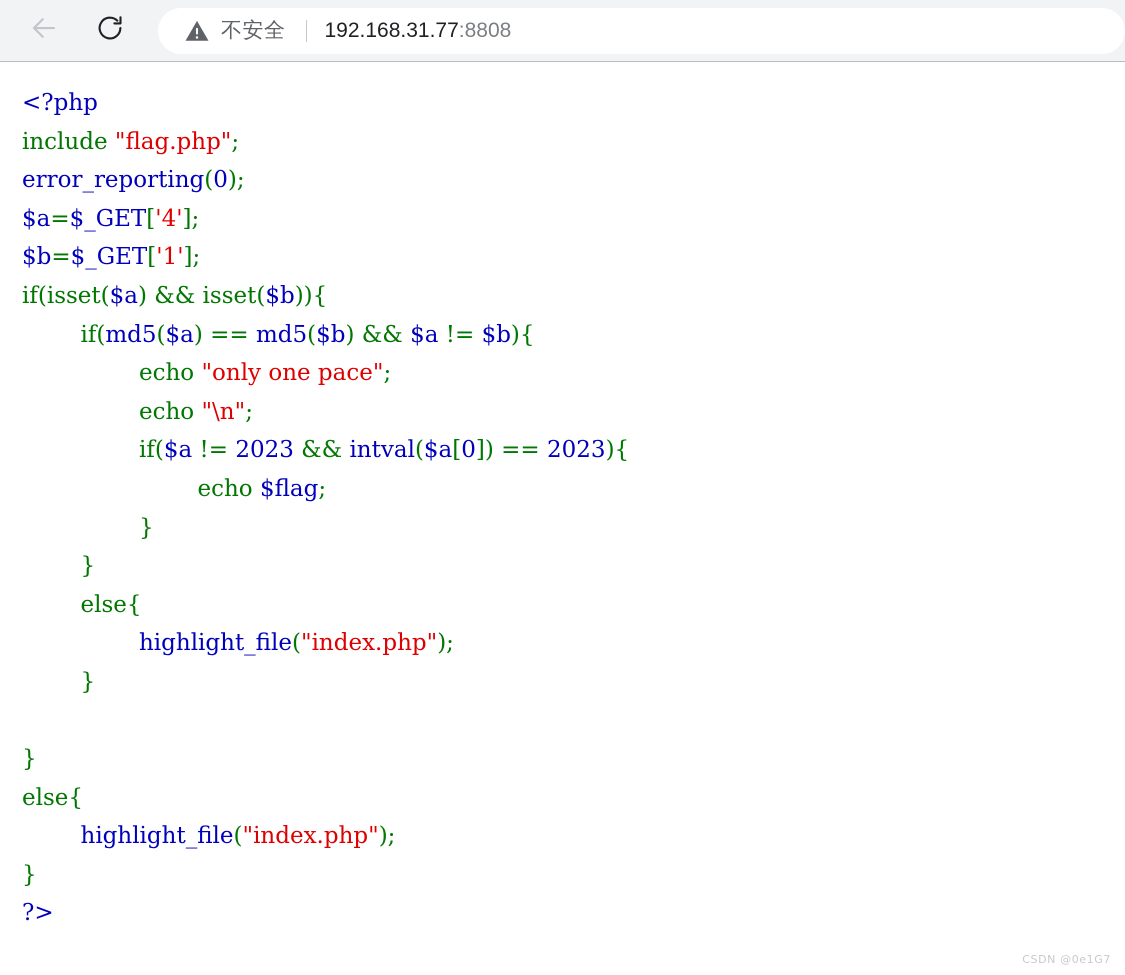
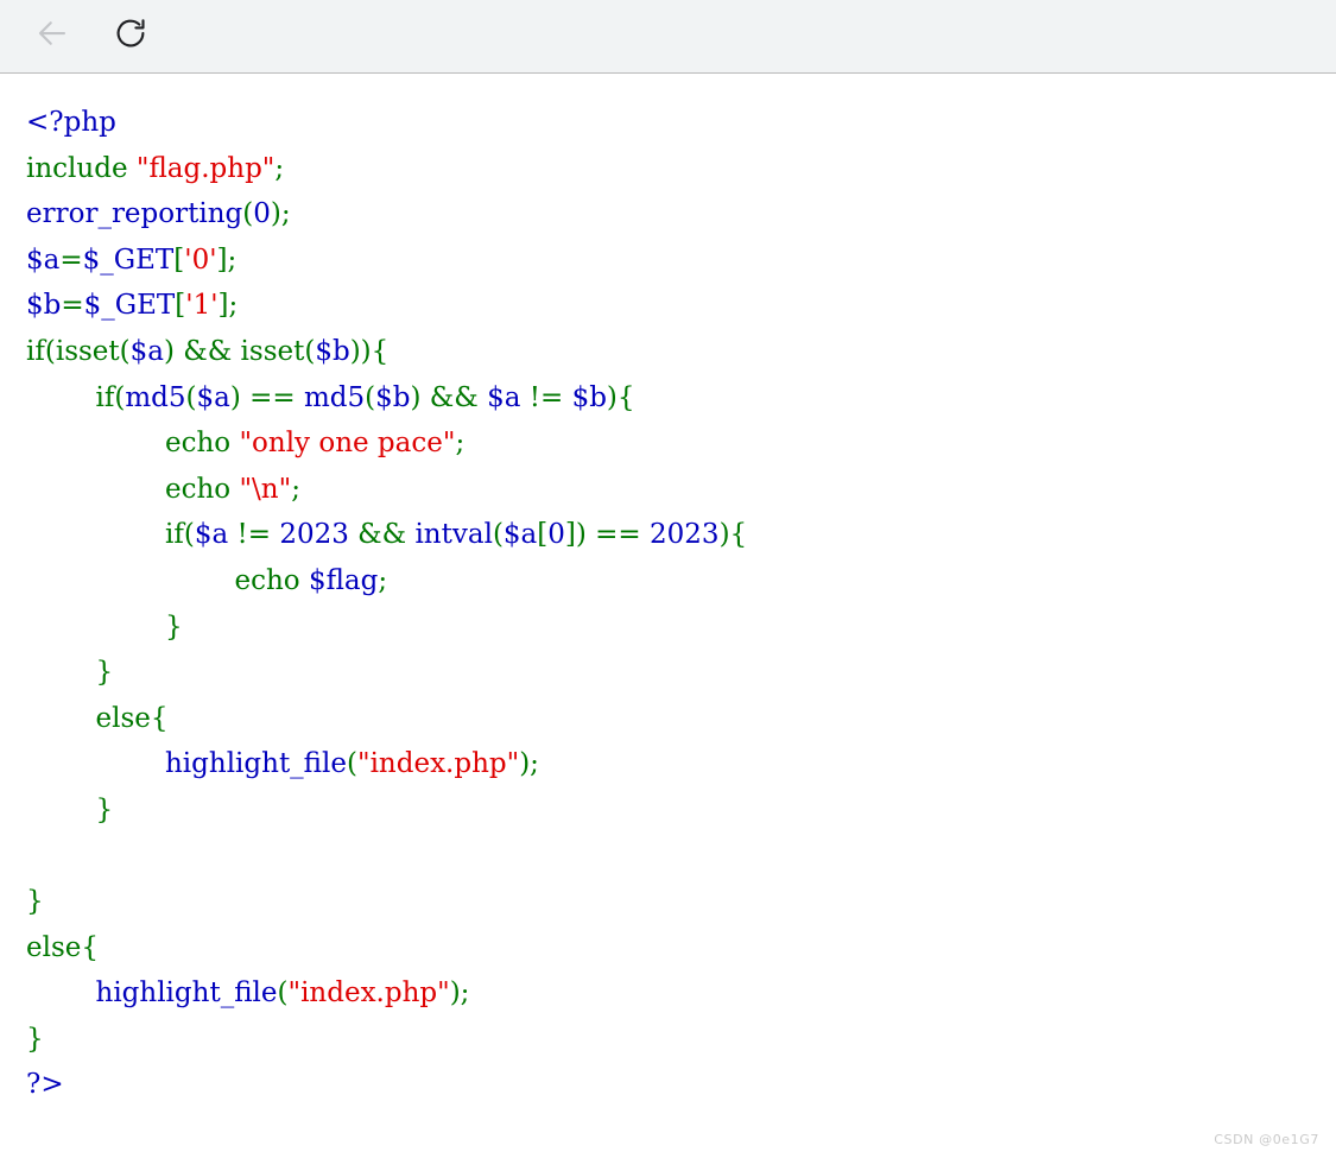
- 不安全
- 192.168.31.77:8808
- <?php include "flag.php"; error_reporting(0); $a=$_GET['4']; $b=$_GET['1']; if(isset($a) && isset($b)){ if(md5($a) == md5($b) && $a != $b){ echo "only one pace"; echo "\n"; if($a != 2023 && intval($a[0]) == 2023){ echo $flag; } } else{ highlight_file("index.php"); } } else{ highlight_file("index.php"); } ?>
+ <?php include "flag.php"; error_reporting(0); $a=$_GET['0']; $b=$_GET['1']; if(isset($a) && isset($b)){ if(md5($a) == md5($b) && $a != $b){ echo "only one pace"; echo "\n"; if($a != 2023 && intval($a[0]) == 2023){ echo $flag; } } else{ highlight_file("index.php"); } } else{ highlight_file("index.php"); } ?>
  CSDN @0e1G7
